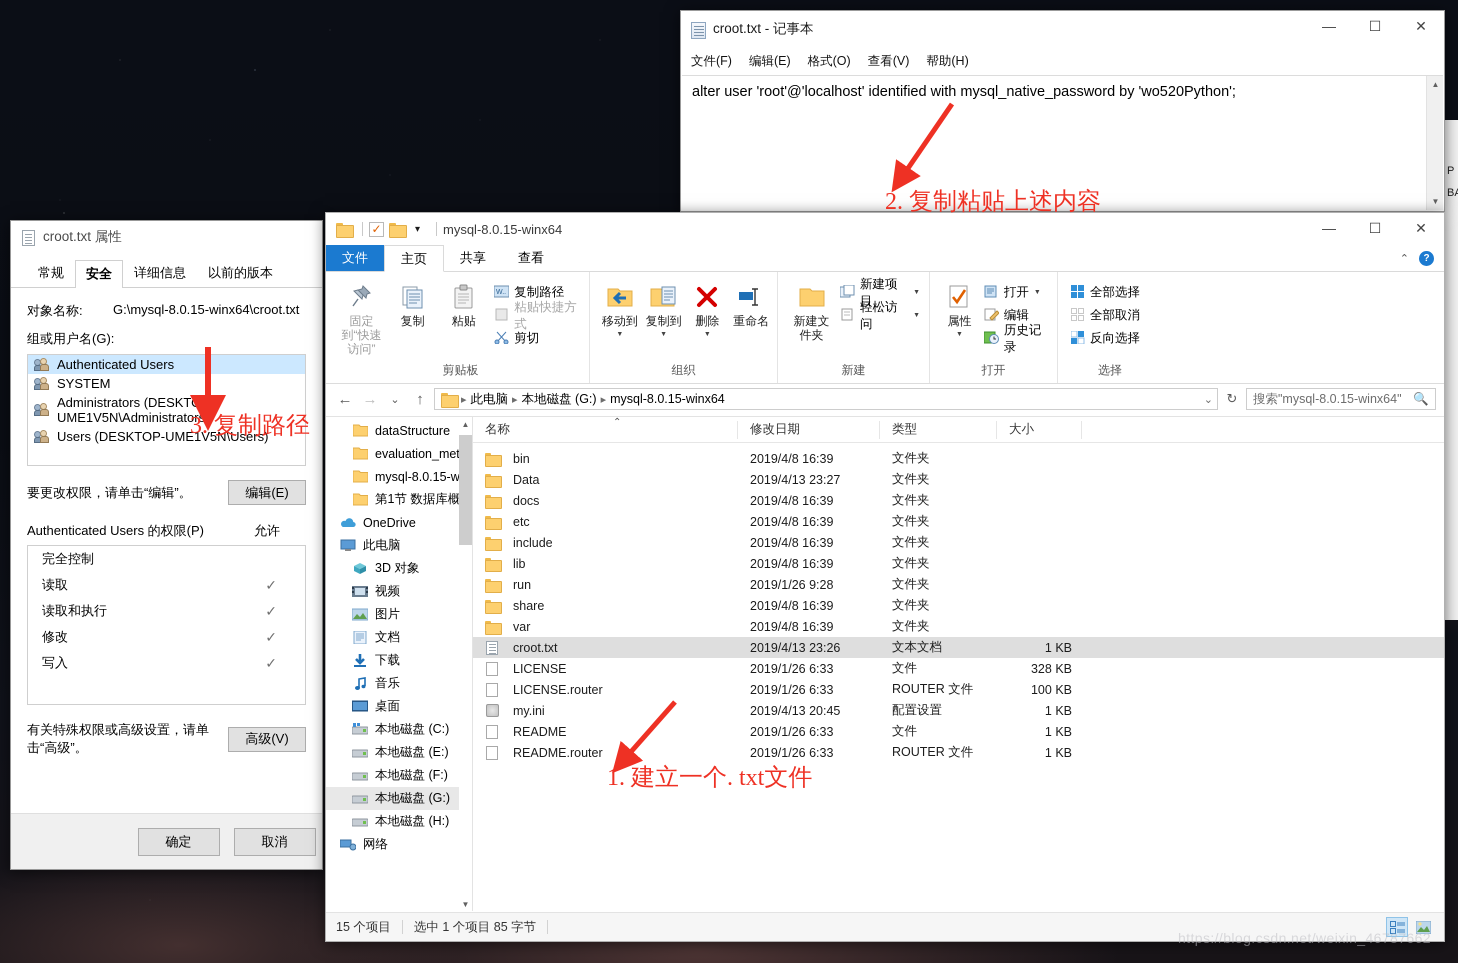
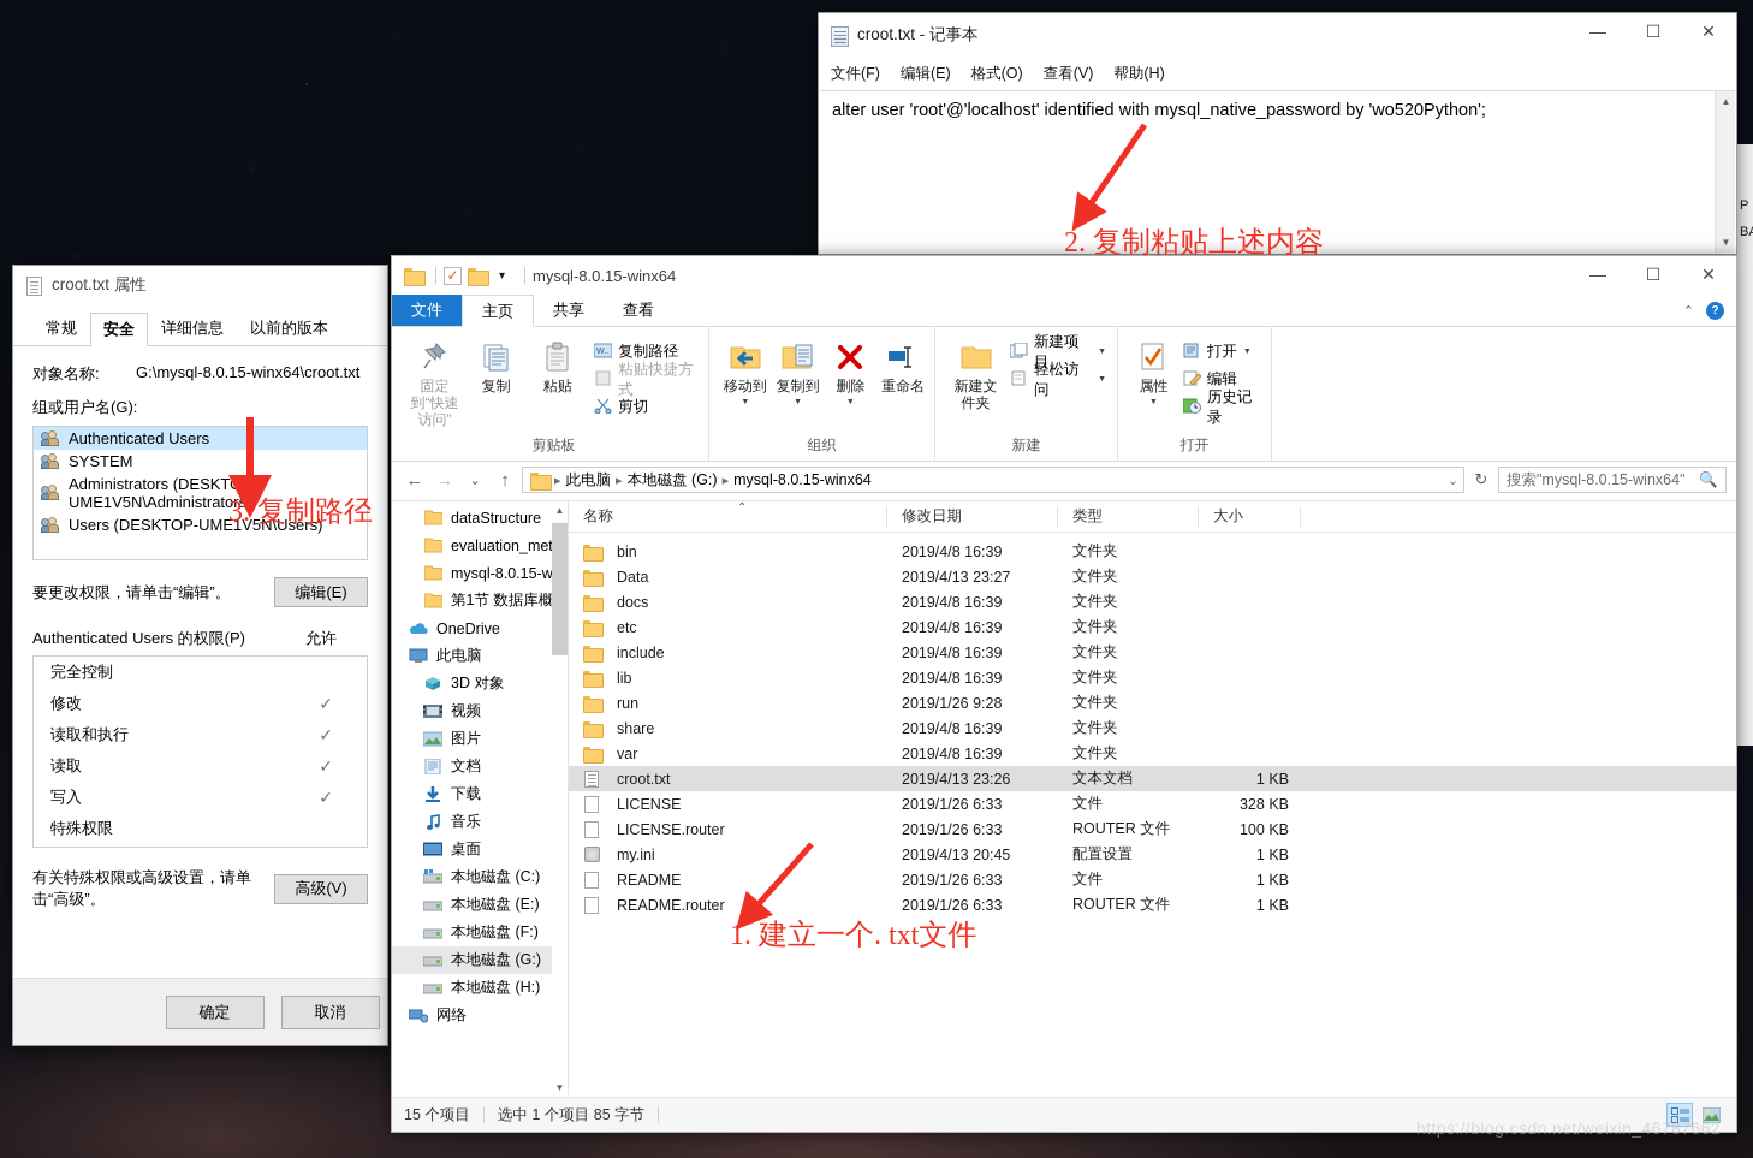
  P
  croot.txt - 记事本
  —
  ☐
  ✕
  文件(F)
  编辑(E)
  格式(O)
  查看(V)
  帮助(H)
  alter user 'root'@'localhost' identified with mysql_native_password by 'wo520Python';
  ▲
  ▼
  croot.txt 属性
  常规
  安全
  详细信息
  以前的版本
  对象名称:
  G:\mysql-8.0.15-winx64\croot.txt
  组或用户名(G):
  Authenticated Users
  SYSTEM
  Administrators (DESKTO-UME1V5N\Administrators)
  Users (DESKTOP-UME1V5N\Users)
  要更改权限，请单击“编辑”。
  编辑(E)
  Authenticated Users 的权限(P)
  允许
  完全控制
- 读取
+ 修改
  ✓
  读取和执行
  ✓
- 修改
+ 读取
  ✓
  写入
  ✓
+ 特殊权限
  有关特殊权限或高级设置，请单击“高级”。
  高级(V)
  确定
  取消
  ✓
  ▾
  mysql-8.0.15-winx64
  —
  ☐
  ✕
  文件
  主页
  共享
  查看
  ⌃
  ?
  固定到“快速访问”
  复制
  粘贴
  复制路径
  粘贴快捷方式
  剪切
  剪贴板
  移动到
  复制到
  删除
  重命名
  组织
  新建文件夹
  新建项目
  轻松访问
  新建
  属性
  打开
  编辑
  历史记录
  打开
- 全部选择
- 全部取消
- 反向选择
- 选择
  ←
  →
  ⌄
  ↑
  ▸
  此电脑
  ▸
  本地磁盘 (G:)
  ▸
  mysql-8.0.15-winx64
  ⌄
  ↻
  搜索"mysql-8.0.15-winx64"
  🔍
  dataStructure
  evaluation_me
  mysql-8.0.15-w
  第1节 数据库概
  OneDrive
  此电脑
  3D 对象
  视频
  图片
  文档
  下载
  音乐
  桌面
  本地磁盘 (C:)
  本地磁盘 (E:)
  本地磁盘 (F:)
  本地磁盘 (G:)
  本地磁盘 (H:)
  网络
  ▲
  ▼
  ⌃
  名称
  修改日期
  类型
  大小
  bin
  2019/4/8 16:39
  文件夹
  Data
  2019/4/13 23:27
  文件夹
  docs
  2019/4/8 16:39
  文件夹
  etc
  2019/4/8 16:39
  文件夹
  include
  2019/4/8 16:39
  文件夹
  lib
  2019/4/8 16:39
  文件夹
  run
  2019/1/26 9:28
  文件夹
  share
  2019/4/8 16:39
  文件夹
  var
  2019/4/8 16:39
  文件夹
  croot.txt
  2019/4/13 23:26
  文本文档
  1 KB
  LICENSE
  2019/1/26 6:33
  文件
  328 KB
  LICENSE.router
  2019/1/26 6:33
  ROUTER 文件
  100 KB
  my.ini
  2019/4/13 20:45
  配置设置
  1 KB
  README
  2019/1/26 6:33
  文件
  1 KB
  README.router
  2019/1/26 6:33
  ROUTER 文件
  1 KB
  15 个项目
  选中 1 个项目 85 字节
  2. 复制粘贴上述内容
  3. 复制路径
  1. 建立一个. txt文件
  https://blog.csdn.net/weixin_46787662
